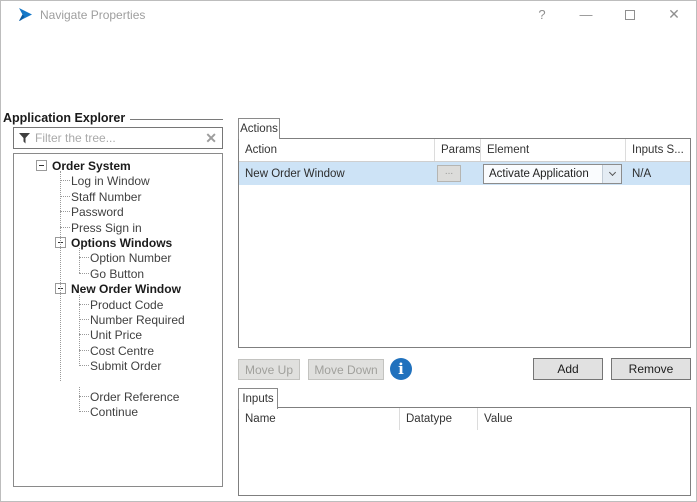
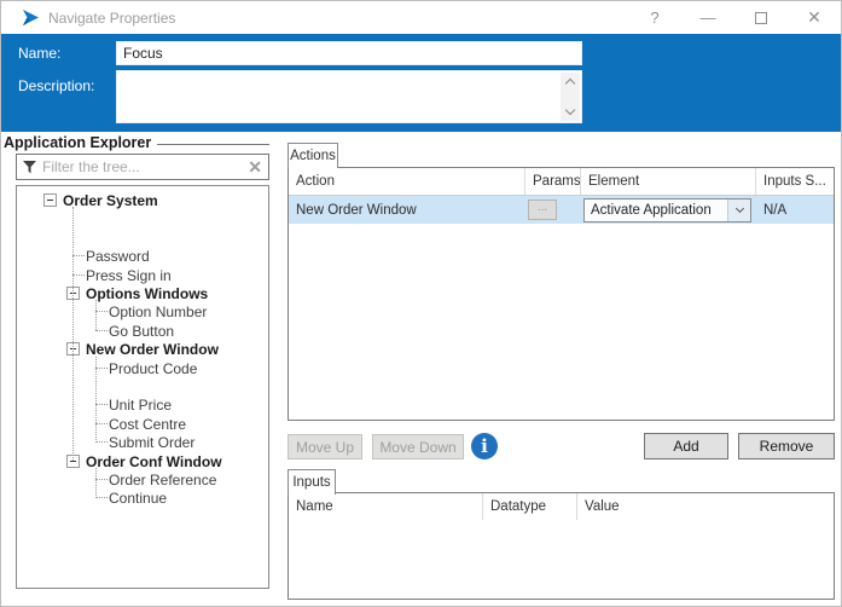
  Navigate Properties
  ?
  —
  ✕
+ Name:
+ Focus
+ Description:
  Application Explorer
  Filter the tree...
  ✕
  Order System
- Log in Window
- Staff Number
  Password
  Press Sign in
  Options Windows
  Option Number
  Go Button
  New Order Window
  Product Code
- Number Required
  Unit Price
  Cost Centre
  Submit Order
+ Order Conf Window
  Order Reference
  Continue
  Actions
  Action
  Params
  Element
  Inputs S...
  New Order Window
  ...
  Activate Application
  N/A
  Move Up
  Move Down
  i
  Add
  Remove
  Inputs
  Name
  Datatype
  Value
